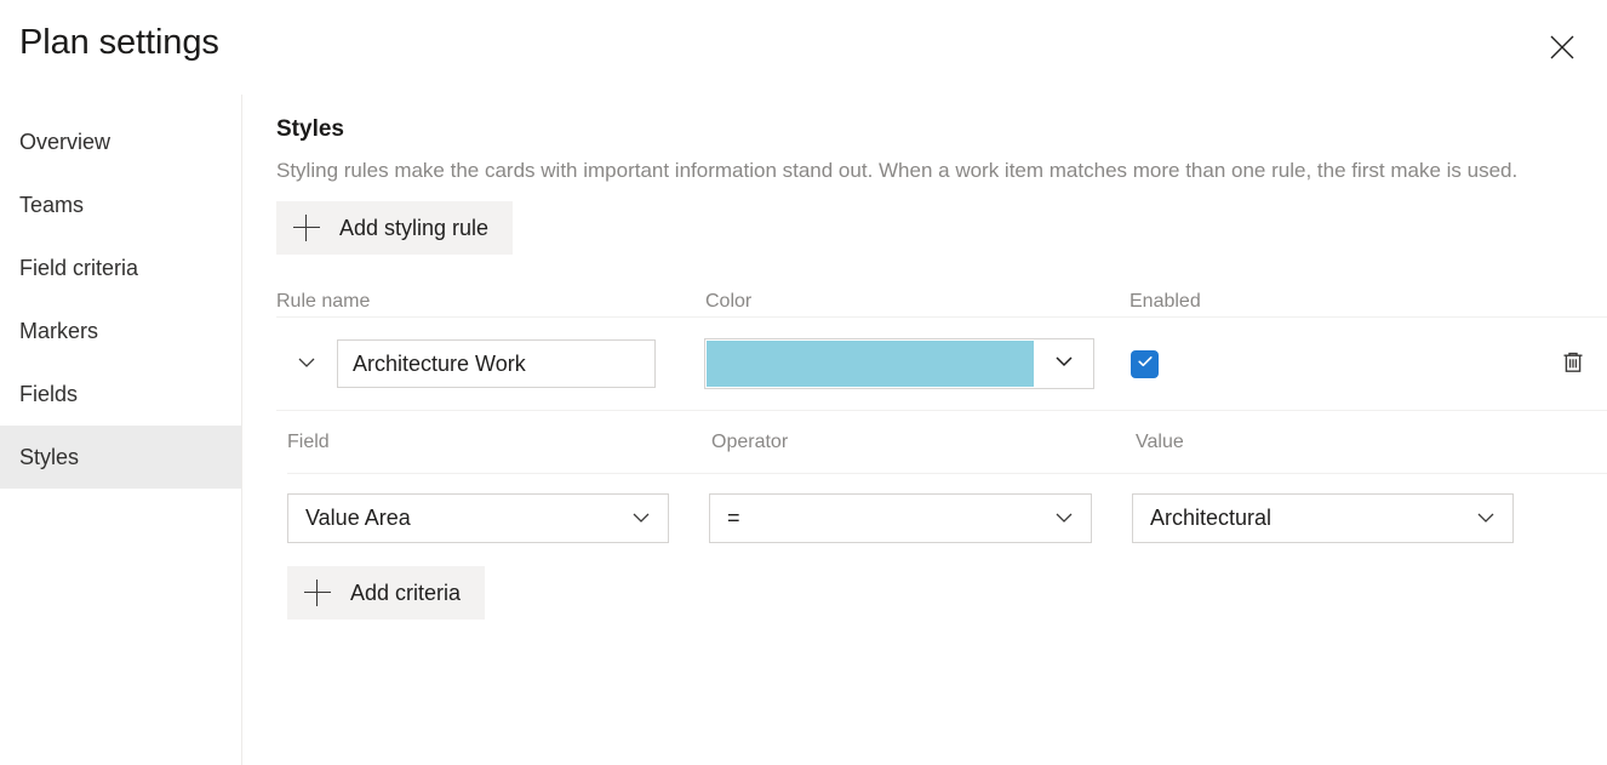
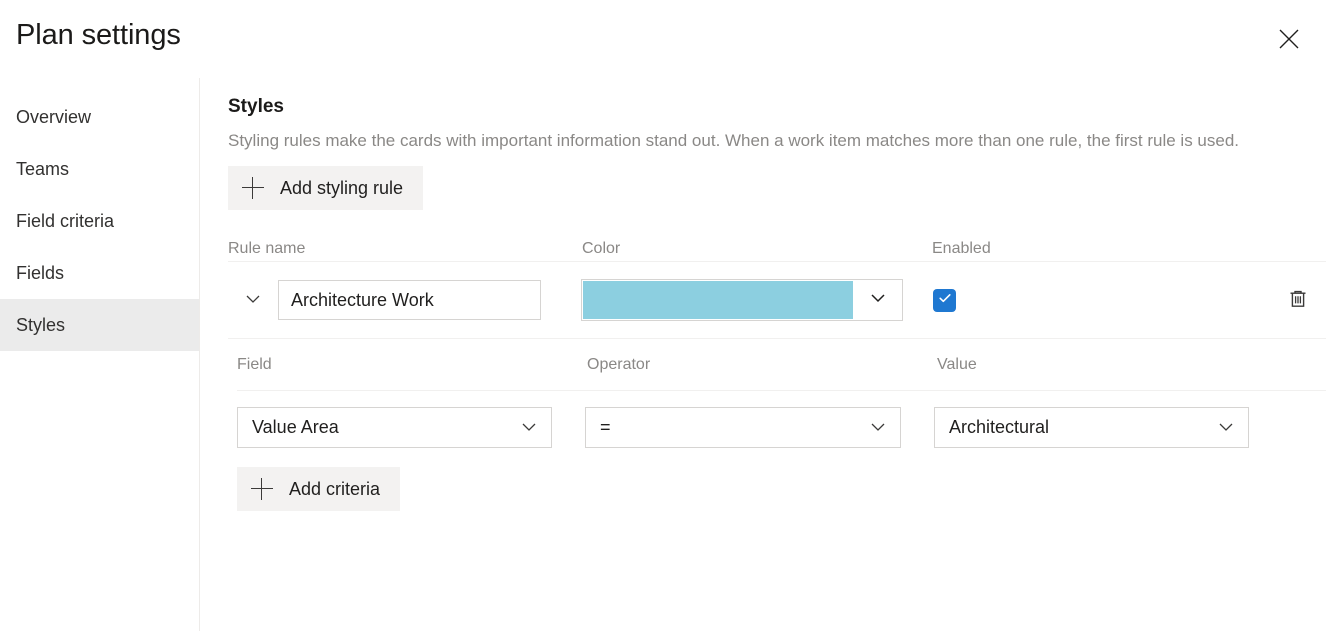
  Plan settings
  Overview
  Teams
  Field criteria
- Markers
  Fields
  Styles
  Styles
- Styling rules make the cards with important information stand out. When a work item matches more than one rule, the first make is used.
+ Styling rules make the cards with important information stand out. When a work item matches more than one rule, the first rule is used.
  Add styling rule
  Rule name
  Color
  Enabled
  Architecture Work
  Field
  Operator
  Value
  Value Area
  =
  Architectural
  Add criteria
